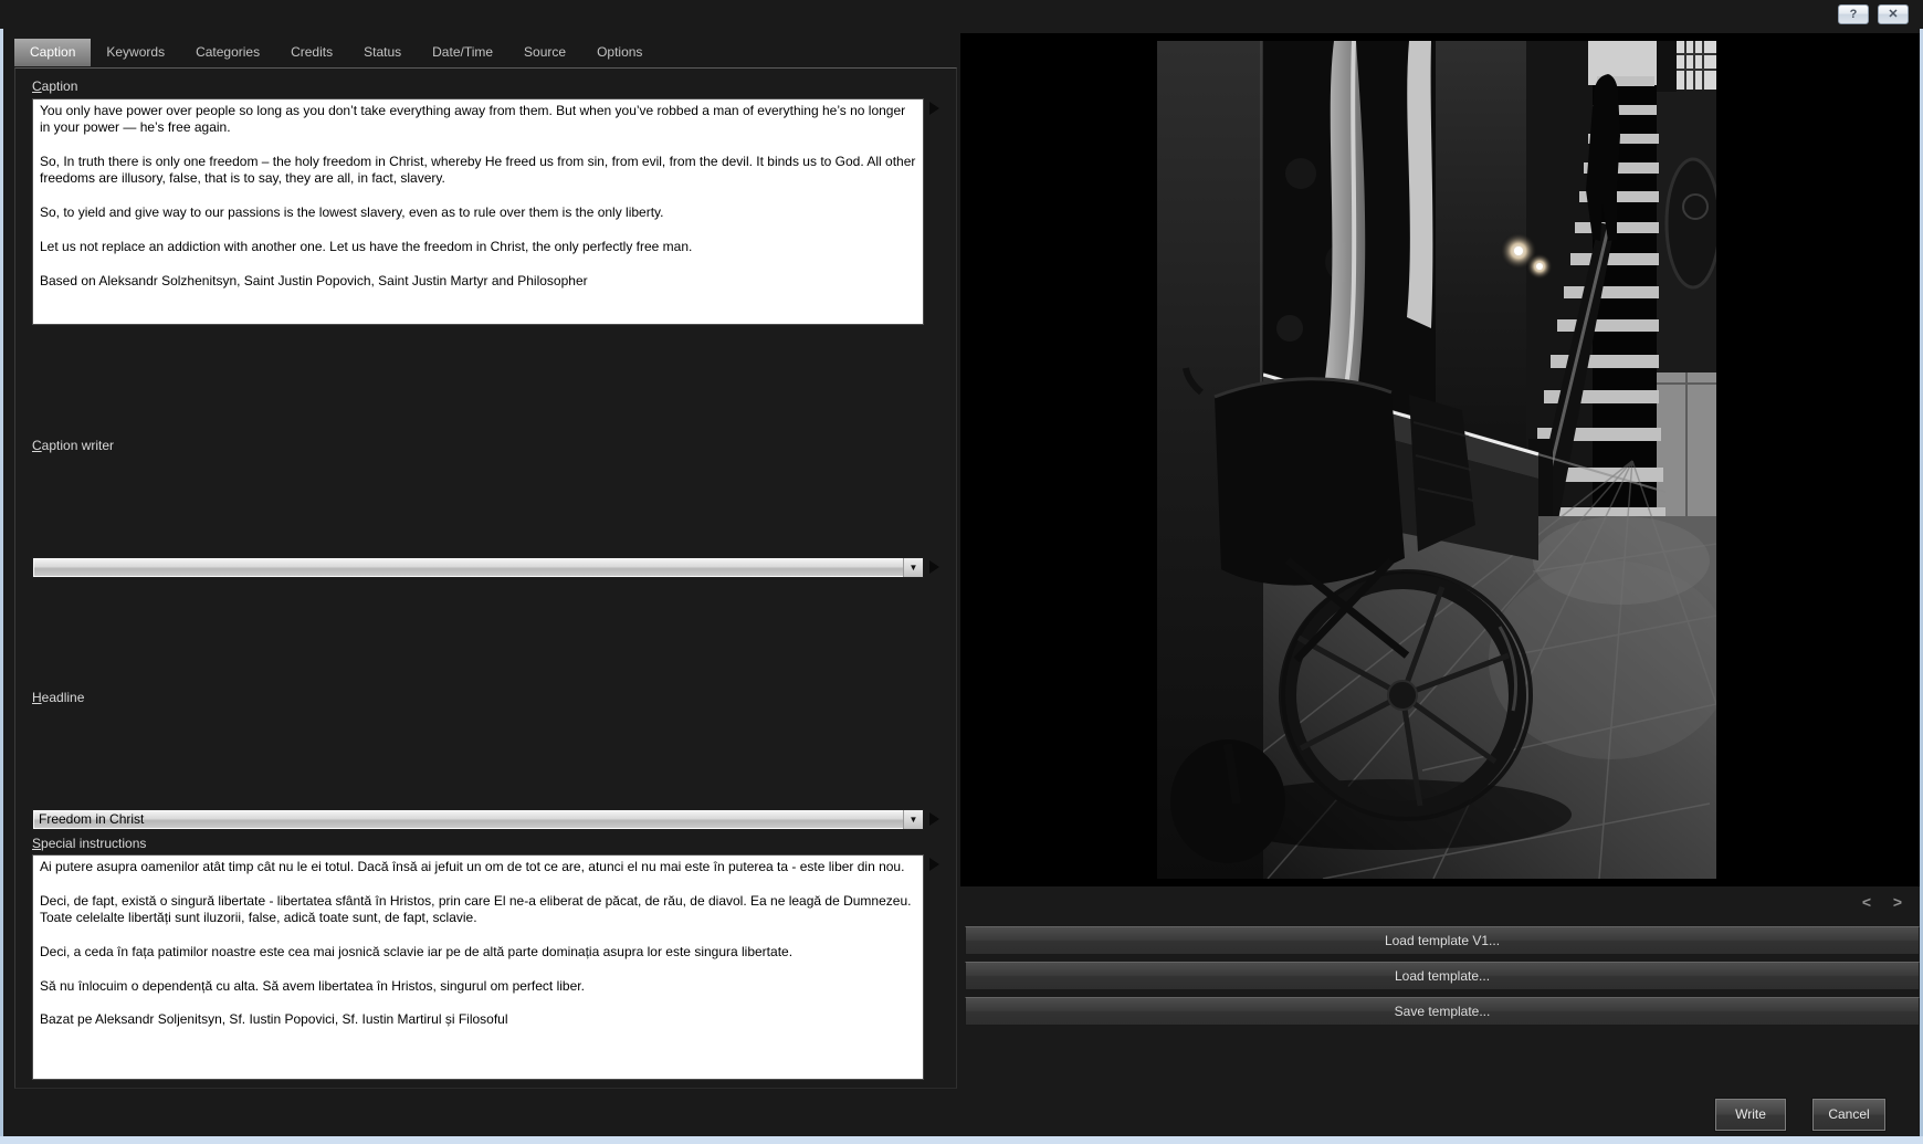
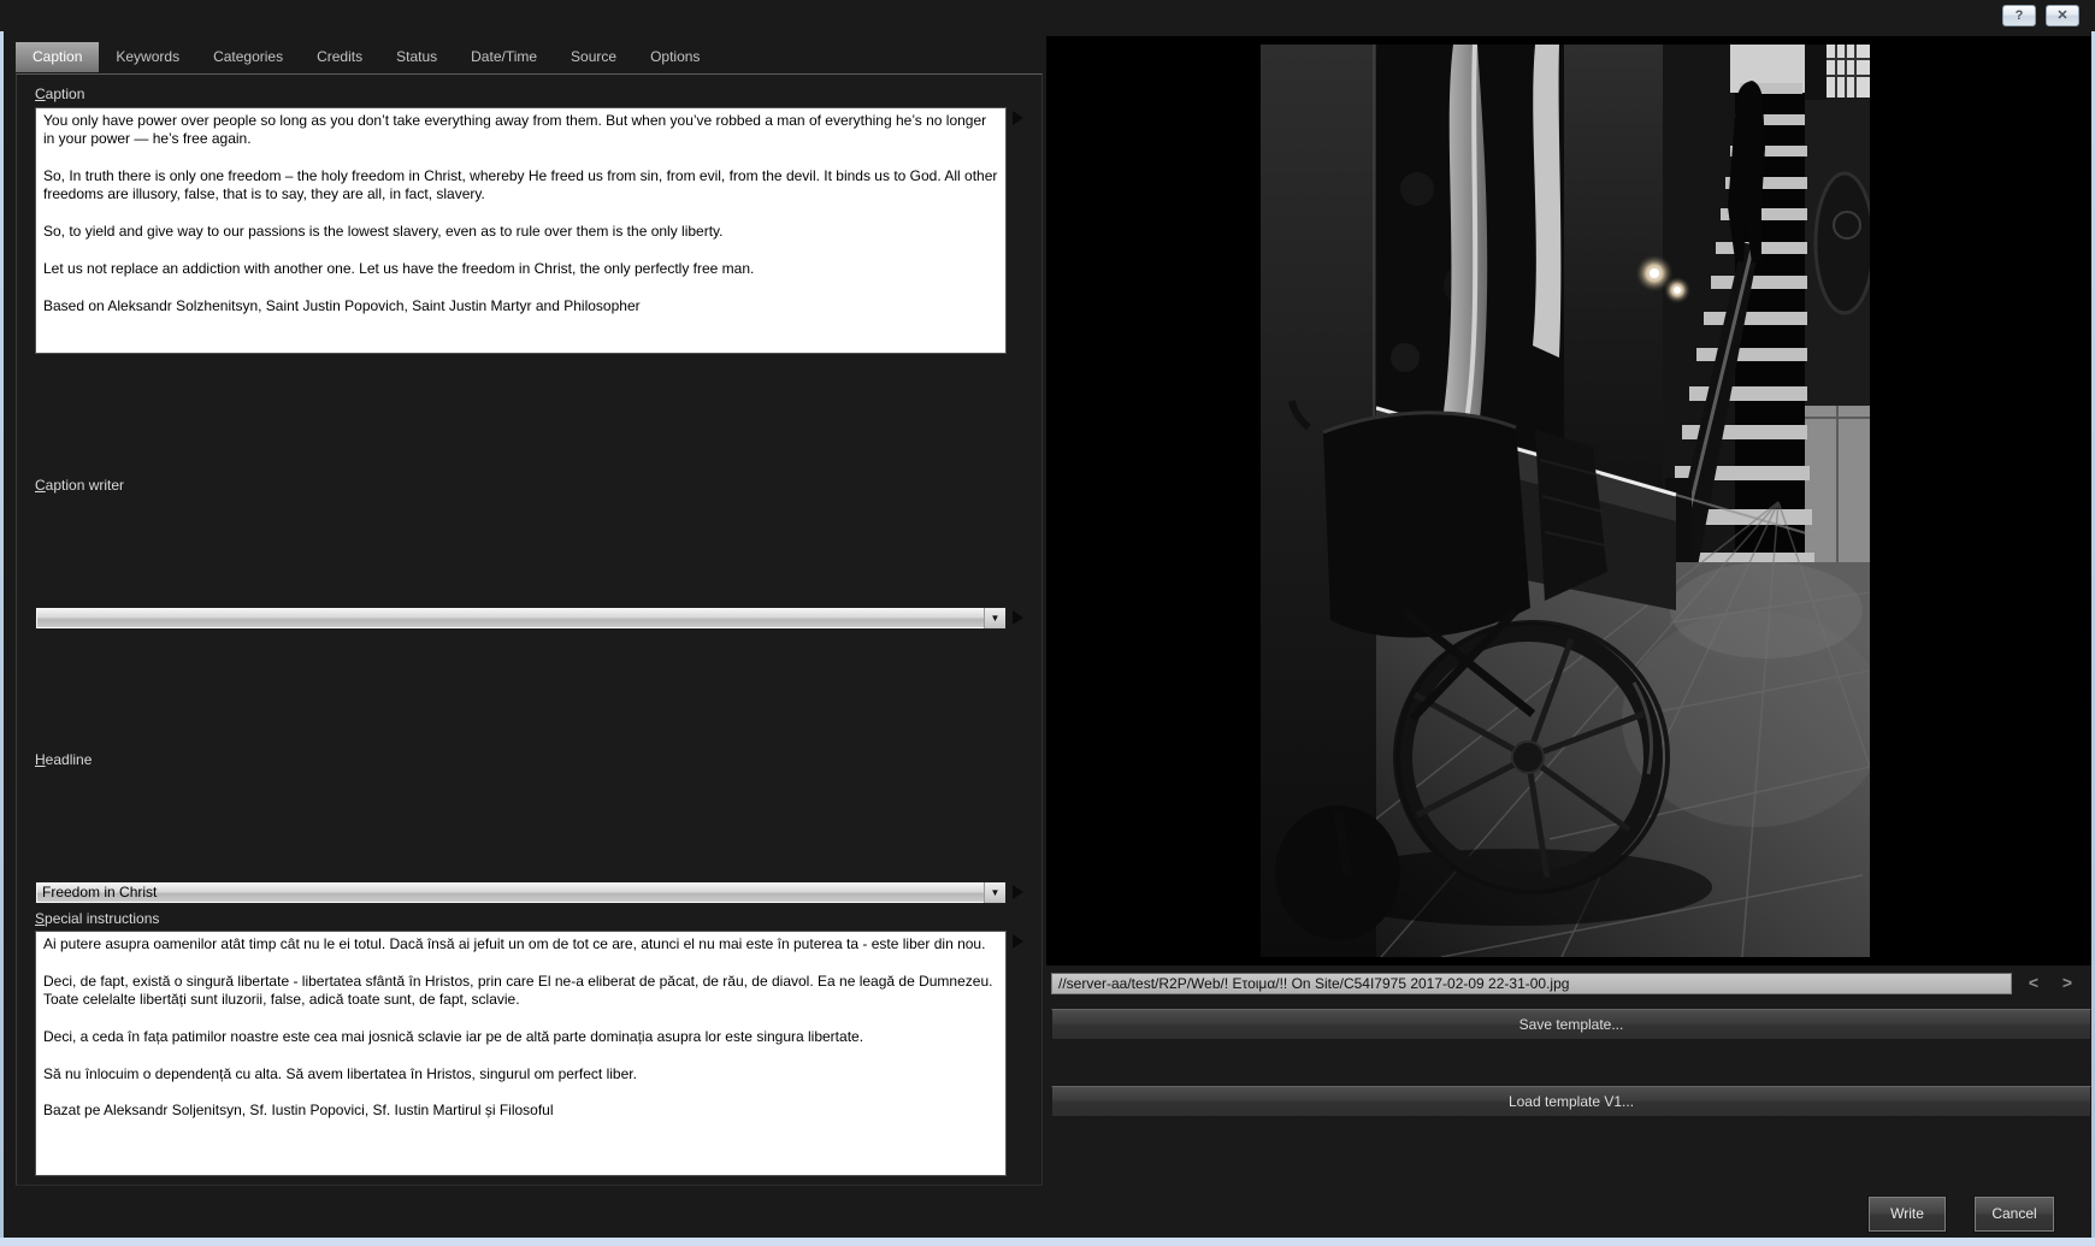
  ?
  ✕
  Caption
  Keywords
  Categories
  Credits
  Status
  Date/Time
  Source
  Options
  Caption
  Caption writer
  ▼
  Headline
  Freedom in Christ
  ▼
  Special instructions
  Ai putere asupra oamenilor atât timp cât nu le ei totul. Dacă însă ai jefuit un om de tot ce are, atunci el nu mai este în puterea ta - este liber din nou.
+ //server-aa/test/R2P/Web/! Ετοιμα/!! On Site/C54I7975 2017-02-09 22-31-00.jpg
  <
  >
- Load template V1...
+ Save template...
- Load template...
- Save template...
+ Load template V1...
  Write
  Cancel
